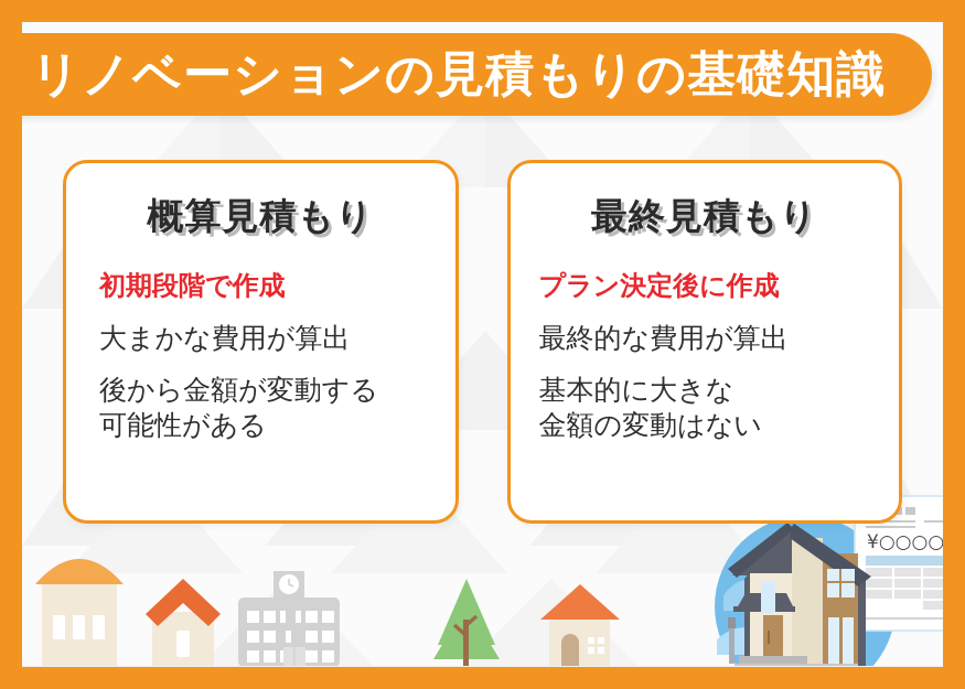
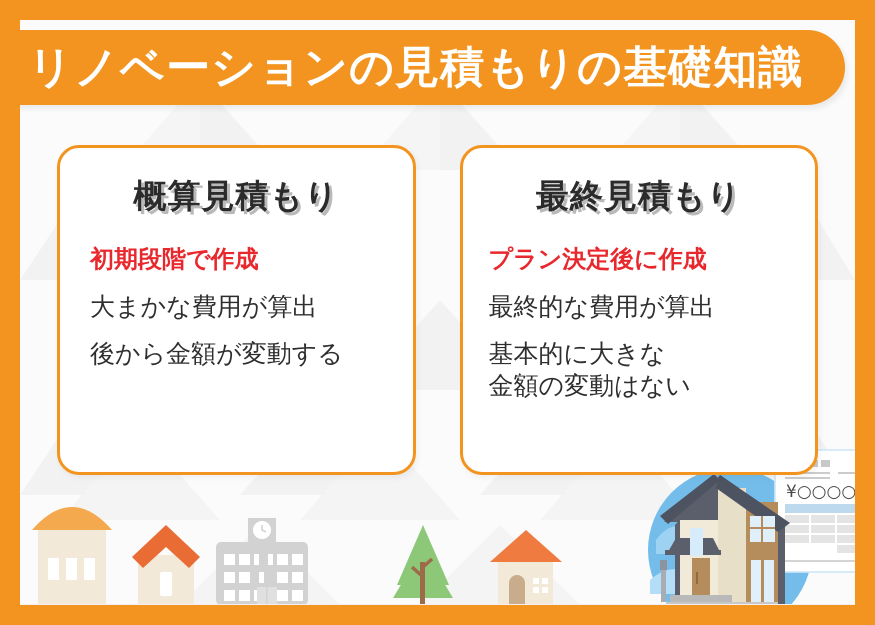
  ¥○○○○
  リノベーションの見積もりの基礎知識
  概算見積もり
  初期段階で作成
  大まかな費用が算出
  後から金額が変動する
- 可能性がある
  最終見積もり
  プラン決定後に作成
  最終的な費用が算出
  基本的に大きな
  金額の変動はない
